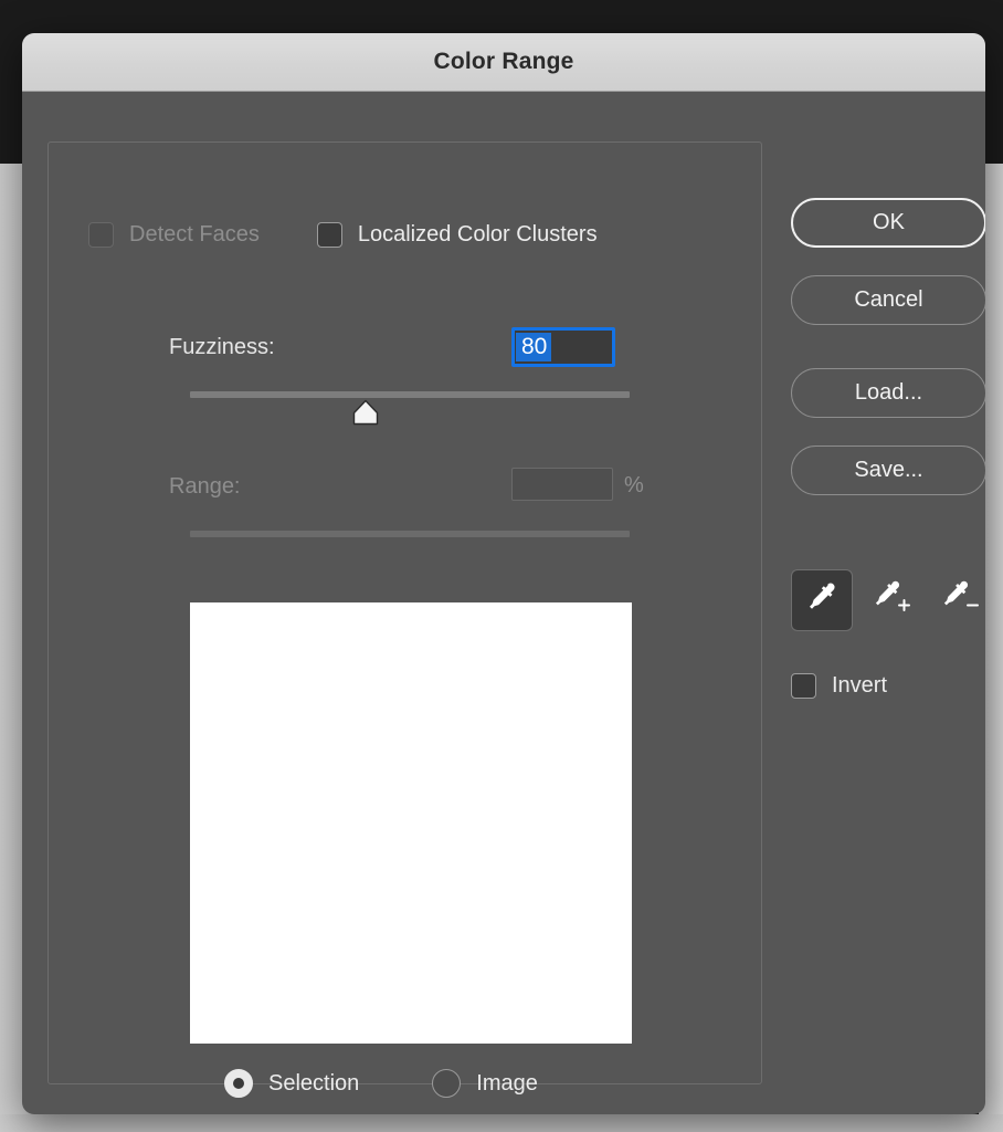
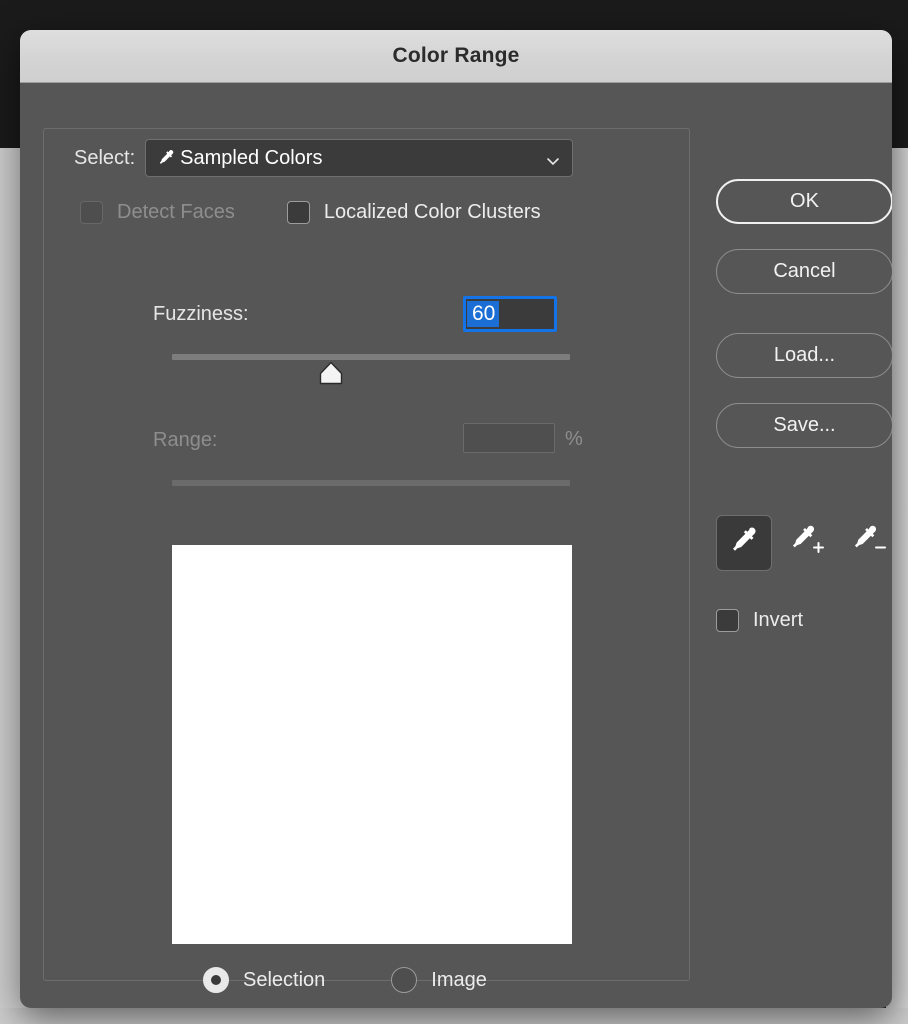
  Color Range
+ Select:
+ Sampled Colors
  Detect Faces
  Localized Color Clusters
  Fuzziness:
- 80
+ 60
  Range:
  %
  Selection
  Image
  OK
  Cancel
  Load...
  Save...
  Invert
